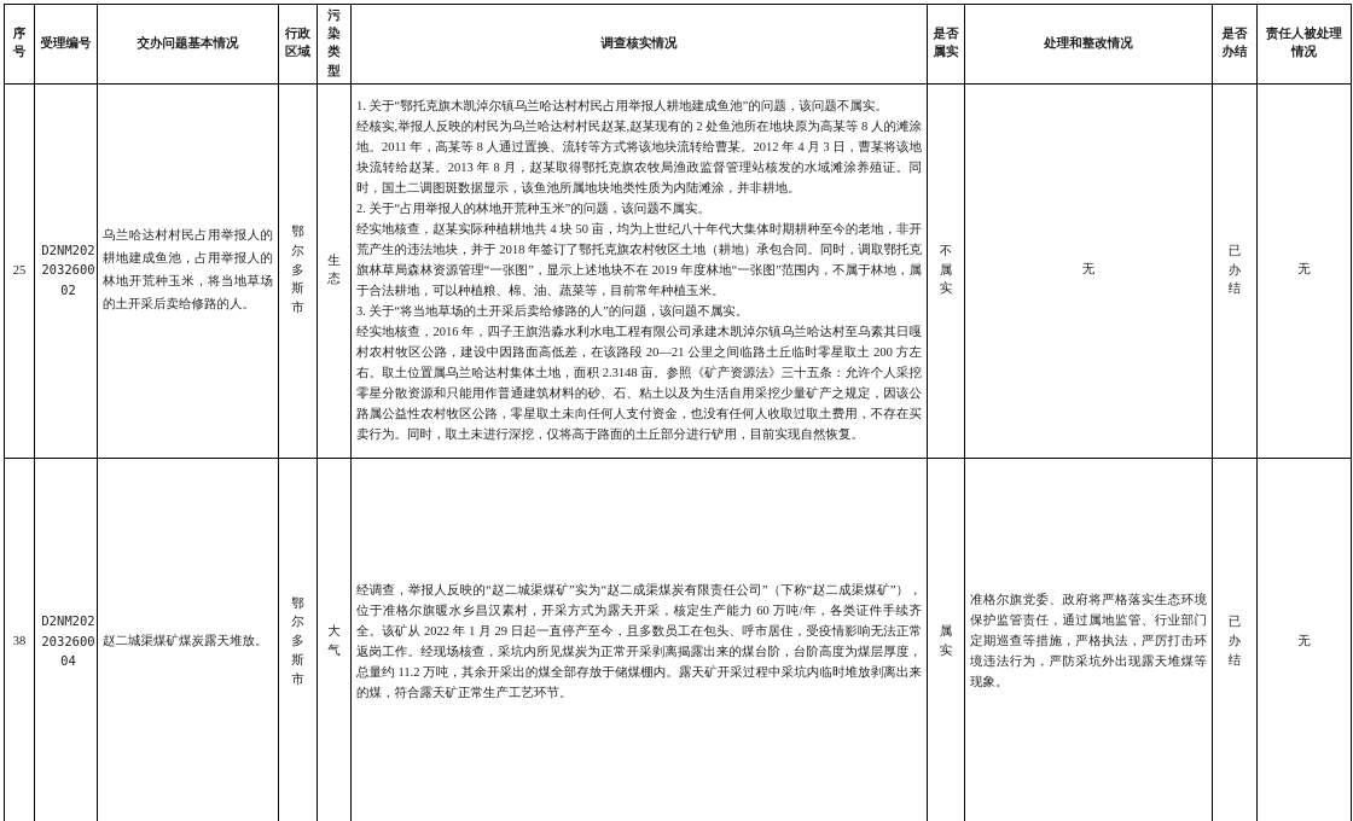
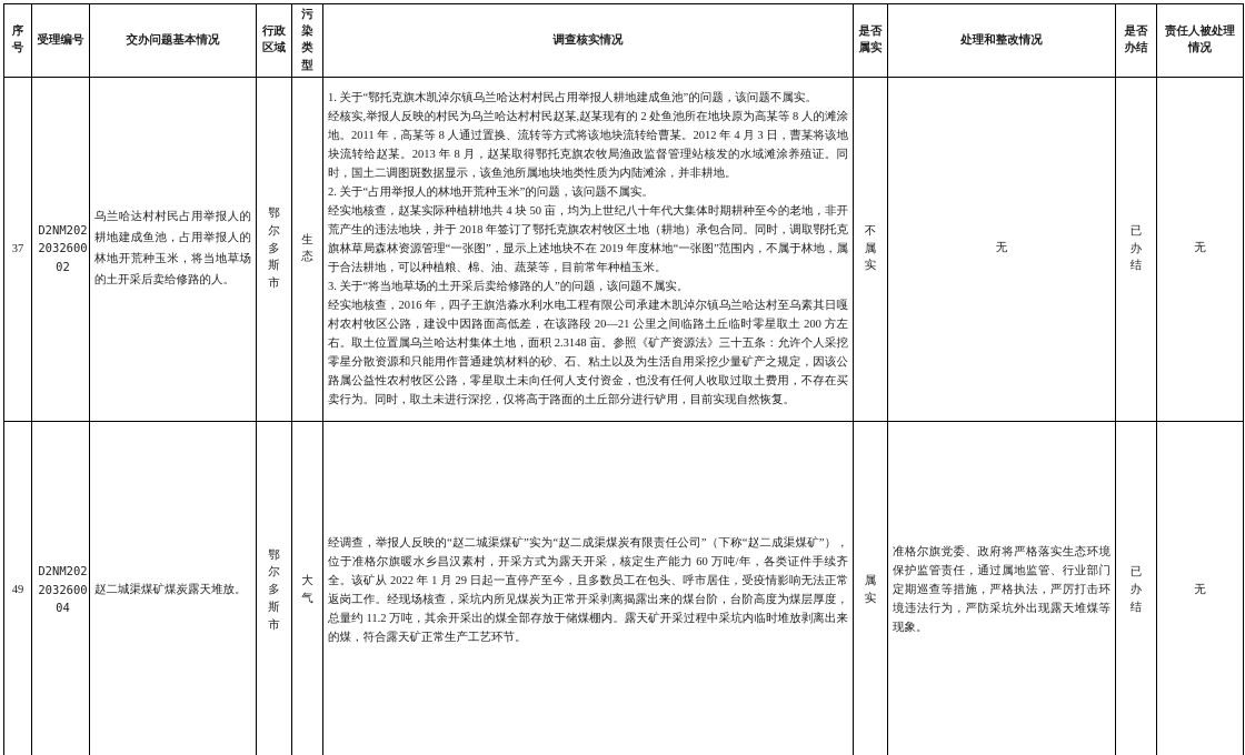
  序号	受理编号	交办问题基本情况	行政区域	污染类型	调查核实情况	是否属实	处理和整改情况	是否办结	责任人被处理情况
- 25	D2NM202203260002	乌兰哈达村村民占用举报人的耕地建成鱼池，占用举报人的林地开荒种玉米，将当地草场的土开采后卖给修路的人。	鄂尔多斯市	生态	1. 关于“鄂托克旗木凯淖尔镇乌兰哈达村村民占用举报人耕地建成鱼池”的问题，该问题不属实。 经核实,举报人反映的村民为乌兰哈达村村民赵某,赵某现有的 2 处鱼池所在地块原为高某等 8 人的滩涂地。2011 年，高某等 8 人通过置换、流转等方式将该地块流转给曹某。2012 年 4 月 3 日，曹某将该地块流转给赵某。2013 年 8 月，赵某取得鄂托克旗农牧局渔政监督管理站核发的水域滩涂养殖证。同时，国土二调图斑数据显示，该鱼池所属地块地类性质为内陆滩涂，并非耕地。 2. 关于“占用举报人的林地开荒种玉米”的问题，该问题不属实。 经实地核查，赵某实际种植耕地共 4 块 50 亩，均为上世纪八十年代大集体时期耕种至今的老地，非开荒产生的违法地块，并于 2018 年签订了鄂托克旗农村牧区土地（耕地）承包合同。同时，调取鄂托克旗林草局森林资源管理“一张图”，显示上述地块不在 2019 年度林地“一张图”范围内，不属于林地，属于合法耕地，可以种植粮、棉、油、蔬菜等，目前常年种植玉米。 3. 关于“将当地草场的土开采后卖给修路的人”的问题，该问题不属实。 经实地核查，2016 年，四子王旗浩淼水利水电工程有限公司承建木凯淖尔镇乌兰哈达村至乌素其日嘎村农村牧区公路，建设中因路面高低差，在该路段 20—21 公里之间临路土丘临时零星取土 200 方左右。取土位置属乌兰哈达村集体土地，面积 2.3148 亩。参照《矿产资源法》三十五条：允许个人采挖零星分散资源和只能用作普通建筑材料的砂、石、粘土以及为生活自用采挖少量矿产之规定，因该公路属公益性农村牧区公路，零星取土未向任何人支付资金，也没有任何人收取过取土费用，不存在买卖行为。同时，取土未进行深挖，仅将高于路面的土丘部分进行铲用，目前实现自然恢复。	不属实	无	已办结	无
+ 37	D2NM202203260002	乌兰哈达村村民占用举报人的耕地建成鱼池，占用举报人的林地开荒种玉米，将当地草场的土开采后卖给修路的人。	鄂尔多斯市	生态	1. 关于“鄂托克旗木凯淖尔镇乌兰哈达村村民占用举报人耕地建成鱼池”的问题，该问题不属实。 经核实,举报人反映的村民为乌兰哈达村村民赵某,赵某现有的 2 处鱼池所在地块原为高某等 8 人的滩涂地。2011 年，高某等 8 人通过置换、流转等方式将该地块流转给曹某。2012 年 4 月 3 日，曹某将该地块流转给赵某。2013 年 8 月，赵某取得鄂托克旗农牧局渔政监督管理站核发的水域滩涂养殖证。同时，国土二调图斑数据显示，该鱼池所属地块地类性质为内陆滩涂，并非耕地。 2. 关于“占用举报人的林地开荒种玉米”的问题，该问题不属实。 经实地核查，赵某实际种植耕地共 4 块 50 亩，均为上世纪八十年代大集体时期耕种至今的老地，非开荒产生的违法地块，并于 2018 年签订了鄂托克旗农村牧区土地（耕地）承包合同。同时，调取鄂托克旗林草局森林资源管理“一张图”，显示上述地块不在 2019 年度林地“一张图”范围内，不属于林地，属于合法耕地，可以种植粮、棉、油、蔬菜等，目前常年种植玉米。 3. 关于“将当地草场的土开采后卖给修路的人”的问题，该问题不属实。 经实地核查，2016 年，四子王旗浩淼水利水电工程有限公司承建木凯淖尔镇乌兰哈达村至乌素其日嘎村农村牧区公路，建设中因路面高低差，在该路段 20—21 公里之间临路土丘临时零星取土 200 方左右。取土位置属乌兰哈达村集体土地，面积 2.3148 亩。参照《矿产资源法》三十五条：允许个人采挖零星分散资源和只能用作普通建筑材料的砂、石、粘土以及为生活自用采挖少量矿产之规定，因该公路属公益性农村牧区公路，零星取土未向任何人支付资金，也没有任何人收取过取土费用，不存在买卖行为。同时，取土未进行深挖，仅将高于路面的土丘部分进行铲用，目前实现自然恢复。	不属实	无	已办结	无
- 38	D2NM202203260004	赵二城渠煤矿煤炭露天堆放。	鄂尔多斯市	大气	经调查，举报人反映的“赵二城渠煤矿”实为“赵二成渠煤炭有限责任公司”（下称“赵二成渠煤矿”），位于准格尔旗暖水乡昌汉素村，开采方式为露天开采，核定生产能力 60 万吨/年，各类证件手续齐全。该矿从 2022 年 1 月 29 日起一直停产至今，且多数员工在包头、呼市居住，受疫情影响无法正常返岗工作。经现场核查，采坑内所见煤炭为正常开采剥离揭露出来的煤台阶，台阶高度为煤层厚度，总量约 11.2 万吨，其余开采出的煤全部存放于储煤棚内。露天矿开采过程中采坑内临时堆放剥离出来的煤，符合露天矿正常生产工艺环节。	属实	准格尔旗党委、政府将严格落实生态环境保护监管责任，通过属地监管、行业部门定期巡查等措施，严格执法，严厉打击环境违法行为，严防采坑外出现露天堆煤等现象。	已办结	无
+ 49	D2NM202203260004	赵二城渠煤矿煤炭露天堆放。	鄂尔多斯市	大气	经调查，举报人反映的“赵二城渠煤矿”实为“赵二成渠煤炭有限责任公司”（下称“赵二成渠煤矿”），位于准格尔旗暖水乡昌汉素村，开采方式为露天开采，核定生产能力 60 万吨/年，各类证件手续齐全。该矿从 2022 年 1 月 29 日起一直停产至今，且多数员工在包头、呼市居住，受疫情影响无法正常返岗工作。经现场核查，采坑内所见煤炭为正常开采剥离揭露出来的煤台阶，台阶高度为煤层厚度，总量约 11.2 万吨，其余开采出的煤全部存放于储煤棚内。露天矿开采过程中采坑内临时堆放剥离出来的煤，符合露天矿正常生产工艺环节。	属实	准格尔旗党委、政府将严格落实生态环境保护监管责任，通过属地监管、行业部门定期巡查等措施，严格执法，严厉打击环境违法行为，严防采坑外出现露天堆煤等现象。	已办结	无
